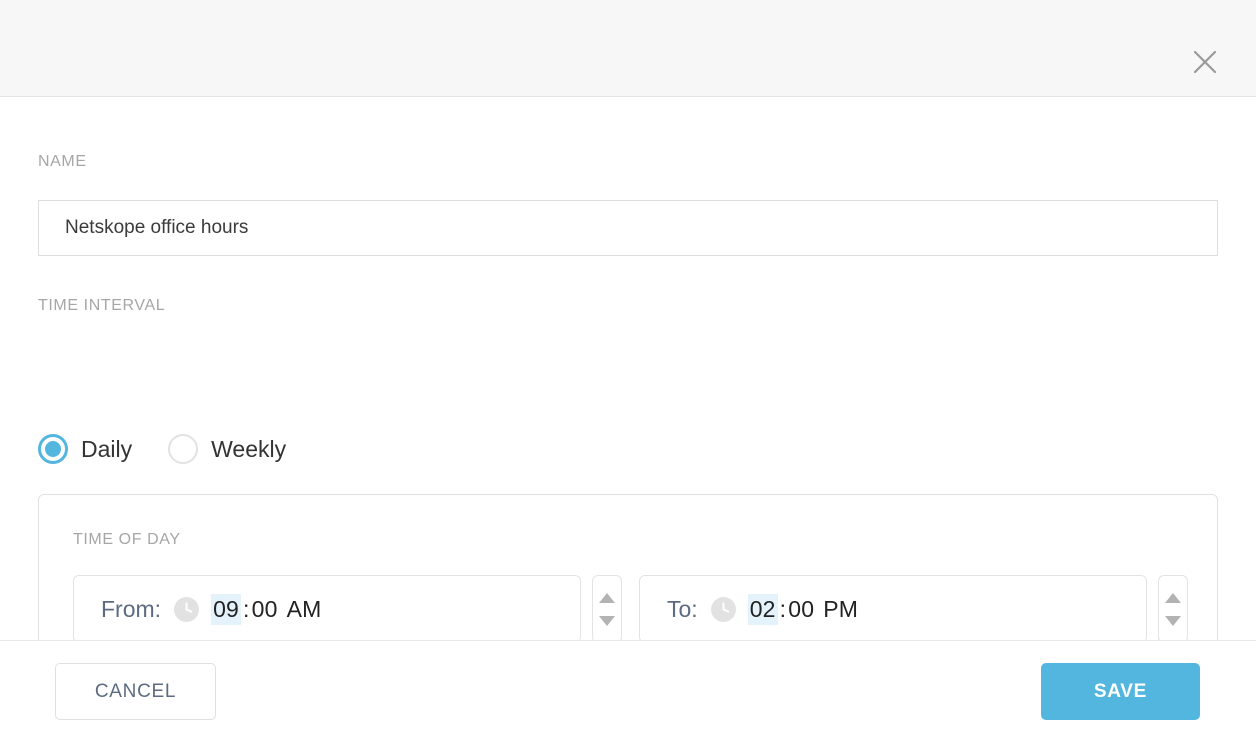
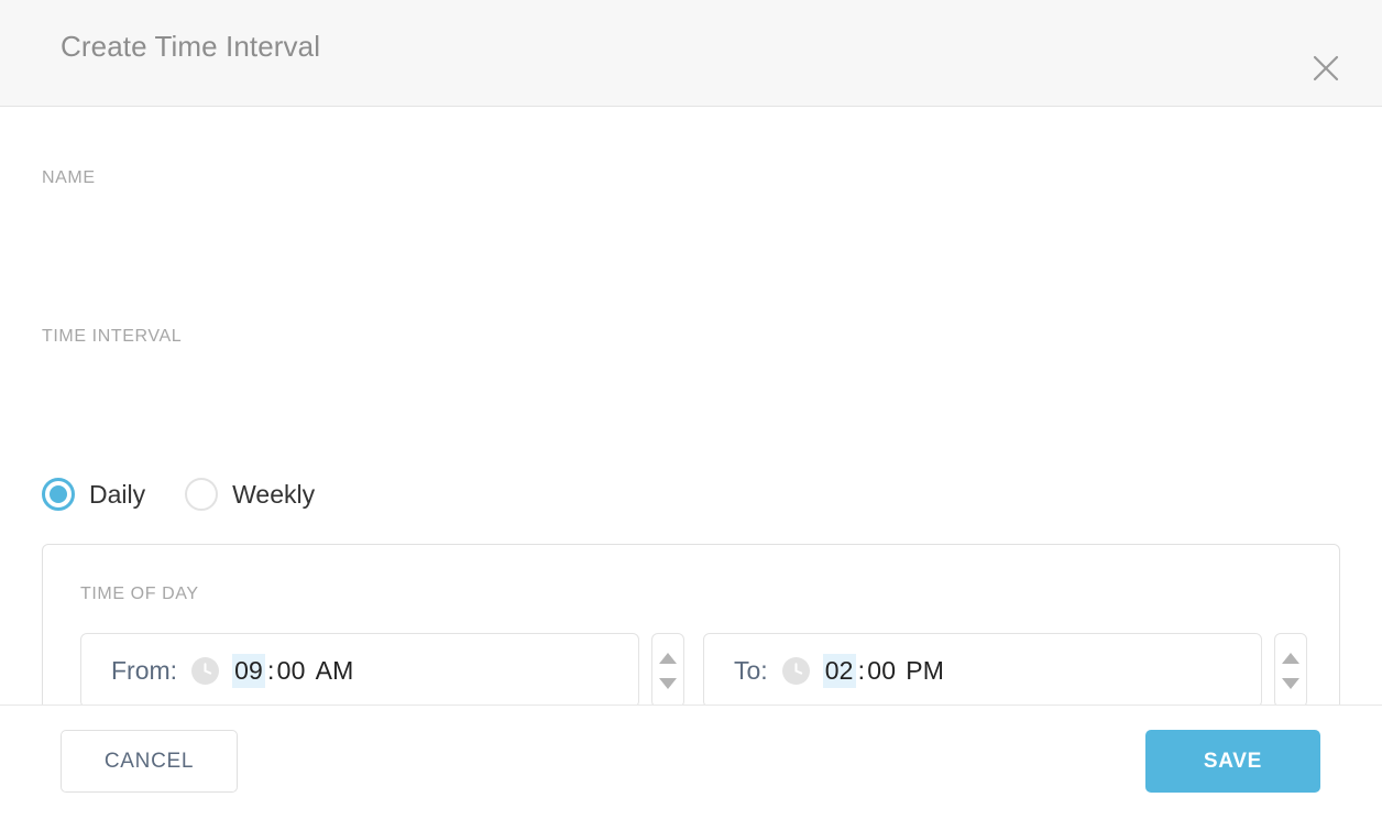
+ Create Time Interval
  NAME
- Netskope office hours
  TIME INTERVAL
  Daily
  Weekly
  TIME OF DAY
  From:
  09
  :
  00
  AM
  To:
  02
  :
  00
  PM
  CANCEL
  SAVE
